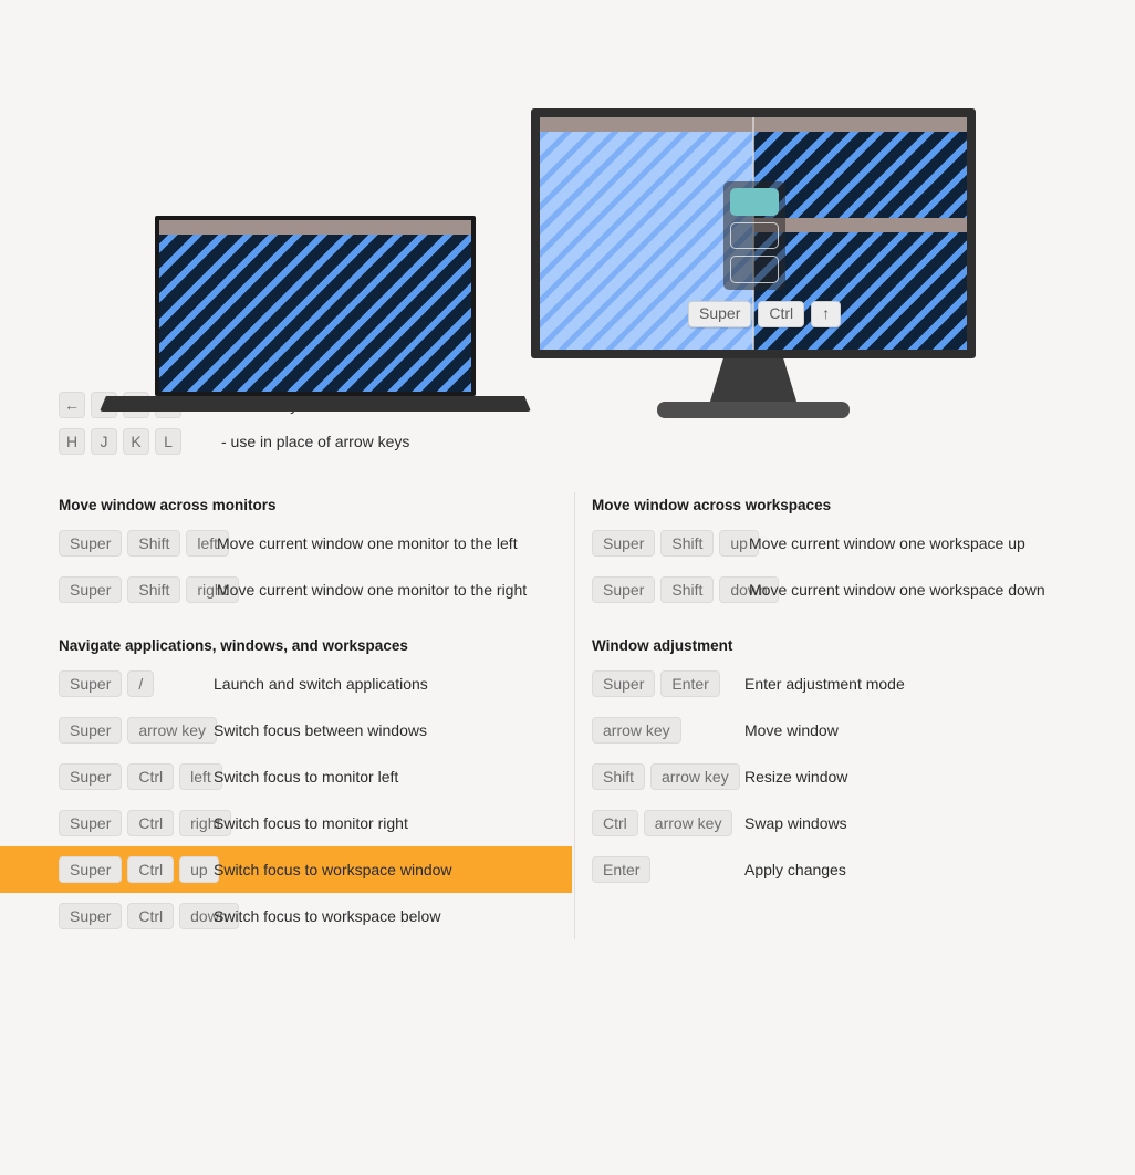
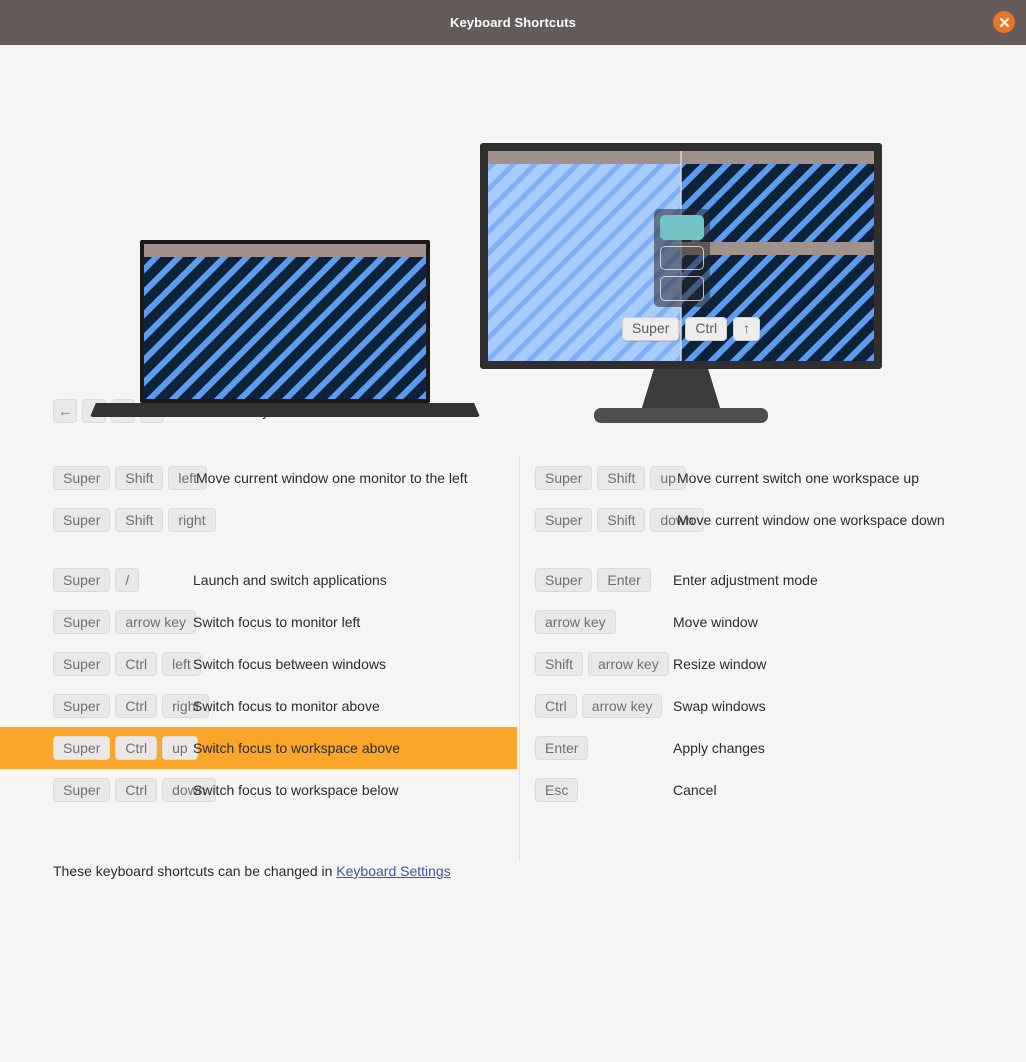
+ Keyboard Shortcuts
  Super
  Ctrl
  ↑
  ←
- H
- J
- K
- L
- - use in place of arrow keys
- Move window across monitors
  Super
  Shift
  left
  Move current window one monitor to the left
  Super
  Shift
  right
- Move current window one monitor to the right
- Navigate applications, windows, and workspaces
  Super
  /
  Launch and switch applications
  Super
  arrow key
- Switch focus between windows
+ Switch focus to monitor left
  Super
  Ctrl
  left
- Switch focus to monitor left
+ Switch focus between windows
  Super
  Ctrl
  right
- Switch focus to monitor right
+ Switch focus to monitor above
  Super
  Ctrl
  up
- Switch focus to workspace window
+ Switch focus to workspace above
  Super
  Ctrl
  down
  Switch focus to workspace below
- Move window across workspaces
  Super
  Shift
  up
- Move current window one workspace up
+ Move current switch one workspace up
  Super
  Shift
  down
  Move current window one workspace down
- Window adjustment
  Super
  Enter
  Enter adjustment mode
  arrow key
  Move window
  Shift
  arrow key
  Resize window
  Ctrl
  arrow key
  Swap windows
  Enter
  Apply changes
+ Esc
+ Cancel
+ These keyboard shortcuts can be changed in Keyboard Settings
